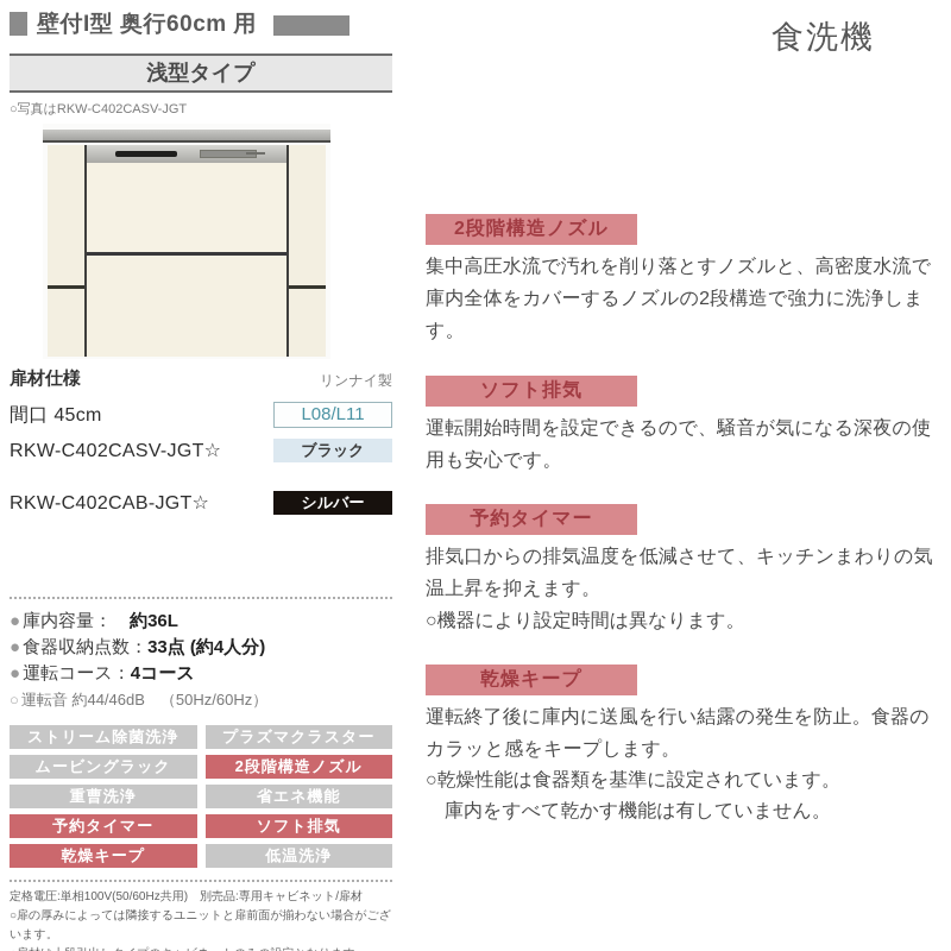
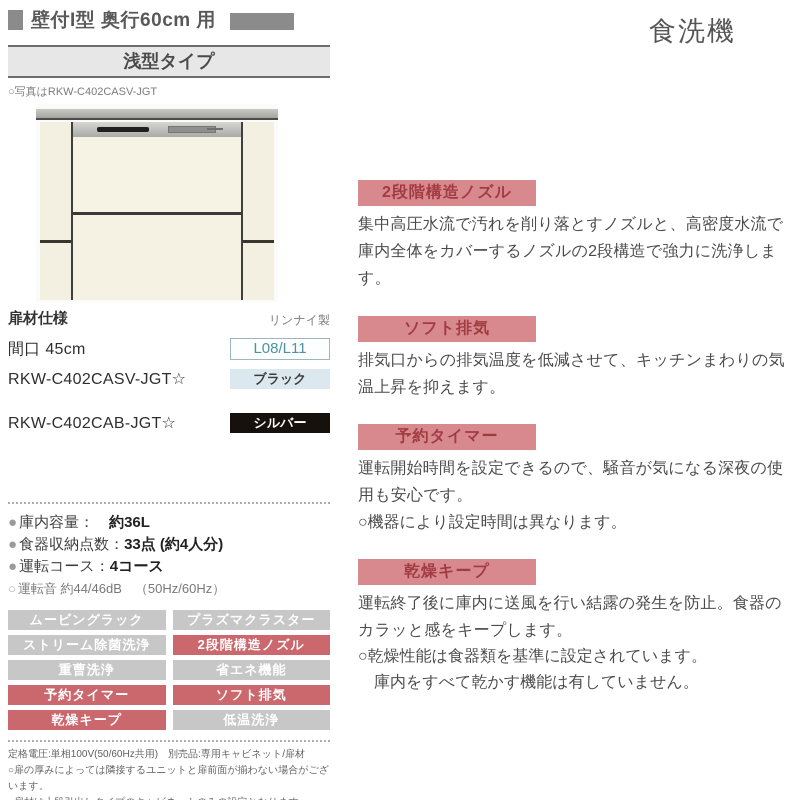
  壁付I型 奥行60cm 用
  浅型タイプ
  ○写真はRKW-C402CASV-JGT
  扉材仕様
  リンナイ製
  間口 45cm
  L08/L11
  RKW-C402CASV-JGT☆
  ブラック
  RKW-C402CAB-JGT☆
  シルバー
  ●庫内容量： 約36L
  ●食器収納点数：33点 (約4人分)
  ●運転コース：4コース
  ○ 運転音 約44/46dB （50Hz/60Hz）
- ストリーム除菌洗浄
+ ムービングラック
  プラズマクラスター
- ムービングラック
+ ストリーム除菌洗浄
  2段階構造ノズル
  重曹洗浄
  省エネ機能
  予約タイマー
  ソフト排気
  乾燥キープ
  低温洗浄
  定格電圧:単相100V(50/60Hz共用) 別売品:専用キャビネット/扉材
  ○扉の厚みによっては隣接するユニットと扉前面が揃わない場合がございます。
  食洗機
  2段階構造ノズル
  集中高圧水流で汚れを削り落とすノズルと、高密度水流で庫内全体をカバーするノズルの2段構造で強力に洗浄します。
  ソフト排気
- 運転開始時間を設定できるので、騒音が気になる深夜の使用も安心です。
+ 排気口からの排気温度を低減させて、キッチンまわりの気温上昇を抑えます。
  予約タイマー
- 排気口からの排気温度を低減させて、キッチンまわりの気温上昇を抑えます。
+ 運転開始時間を設定できるので、騒音が気になる深夜の使用も安心です。
  ○機器により設定時間は異なります。
  乾燥キープ
  運転終了後に庫内に送風を行い結露の発生を防止。食器のカラッと感をキープします。
  ○乾燥性能は食器類を基準に設定されています。
  庫内をすべて乾かす機能は有していません。
